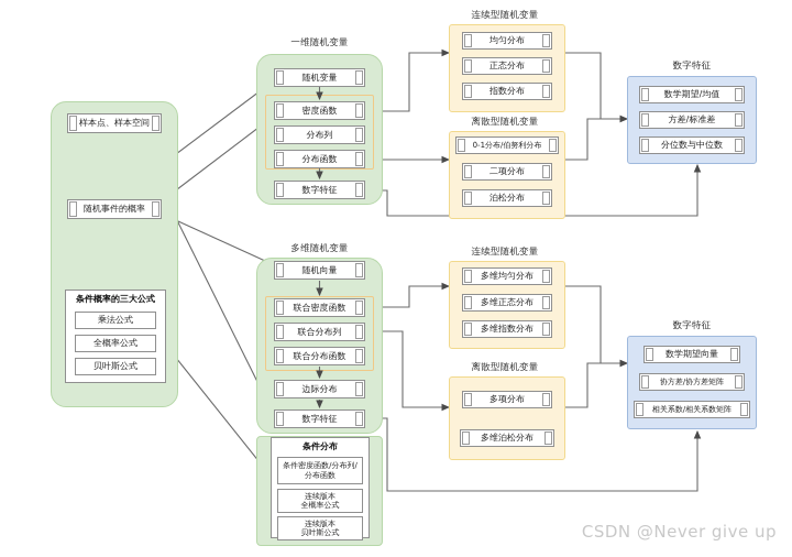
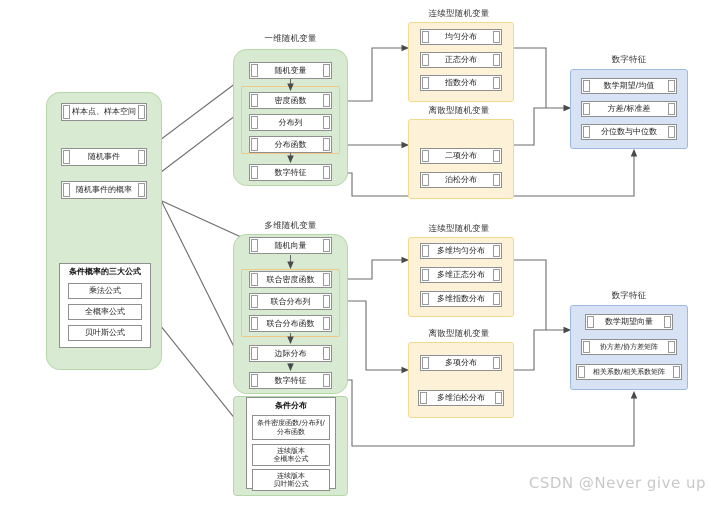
  样本点、样本空间
+ 随机事件
  随机事件的概率
  条件概率的三大公式
  乘法公式
  全概率公式
  贝叶斯公式
  一维随机变量
  随机变量
  密度函数
  分布列
  分布函数
  数字特征
  多维随机变量
  随机向量
  联合密度函数
  联合分布列
  联合分布函数
  边际分布
  数字特征
  条件分布
  条件密度函数/分布列/分布函数
  连续版本
  全概率公式
  连续版本
  贝叶斯公式
  连续型随机变量
  均匀分布
  正态分布
  指数分布
  离散型随机变量
- 0-1分布/伯努利分布
  二项分布
  泊松分布
  连续型随机变量
  多维均匀分布
  多维正态分布
  多维指数分布
  离散型随机变量
  多项分布
  多维泊松分布
  数字特征
  数学期望/均值
  方差/标准差
  分位数与中位数
  数字特征
  数学期望向量
  协方差/协方差矩阵
  相关系数/相关系数矩阵
  CSDN @Never give up
